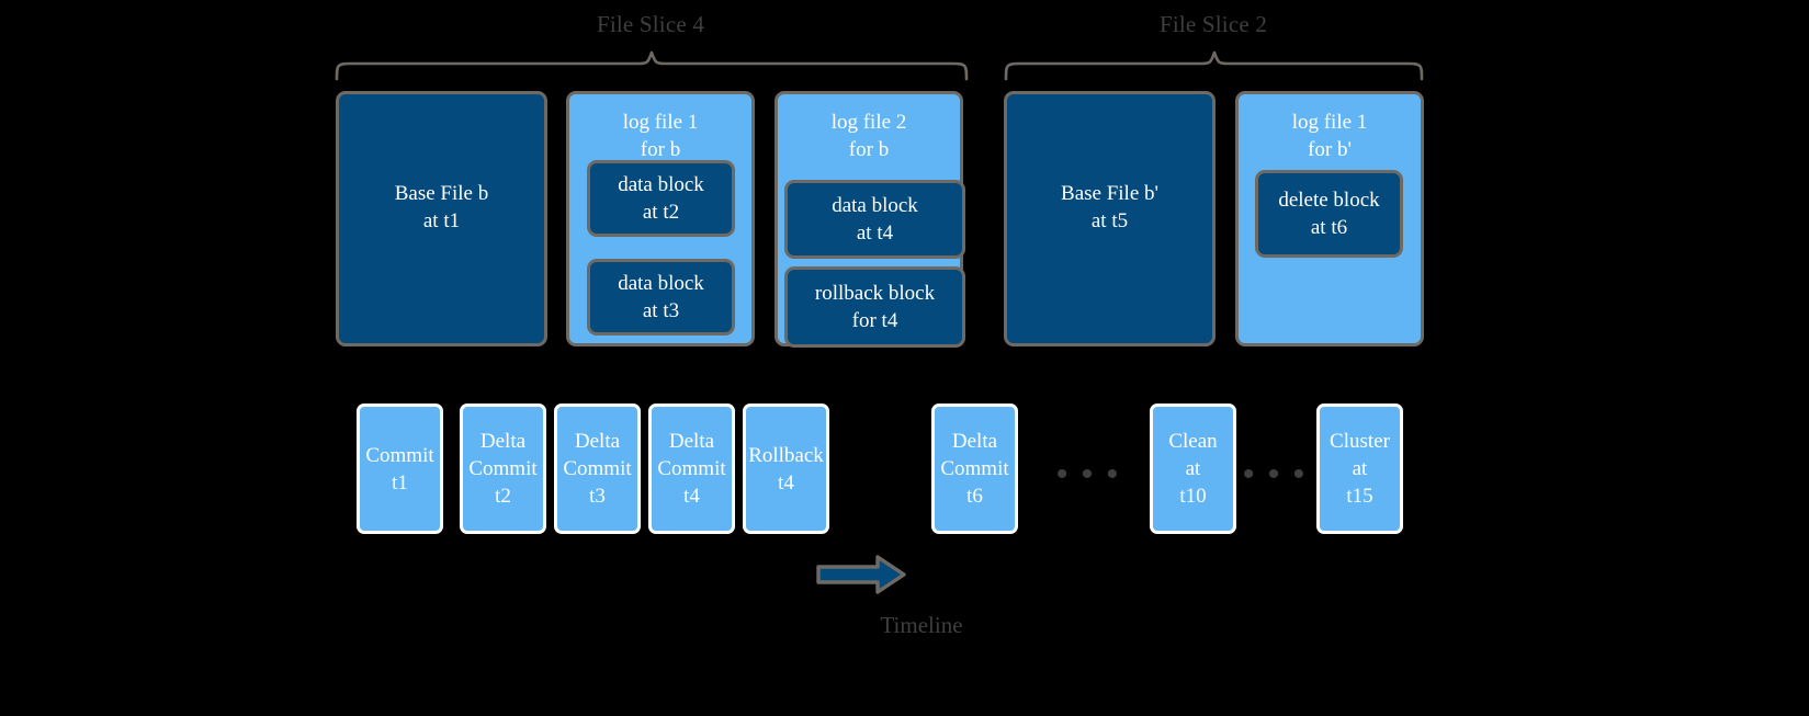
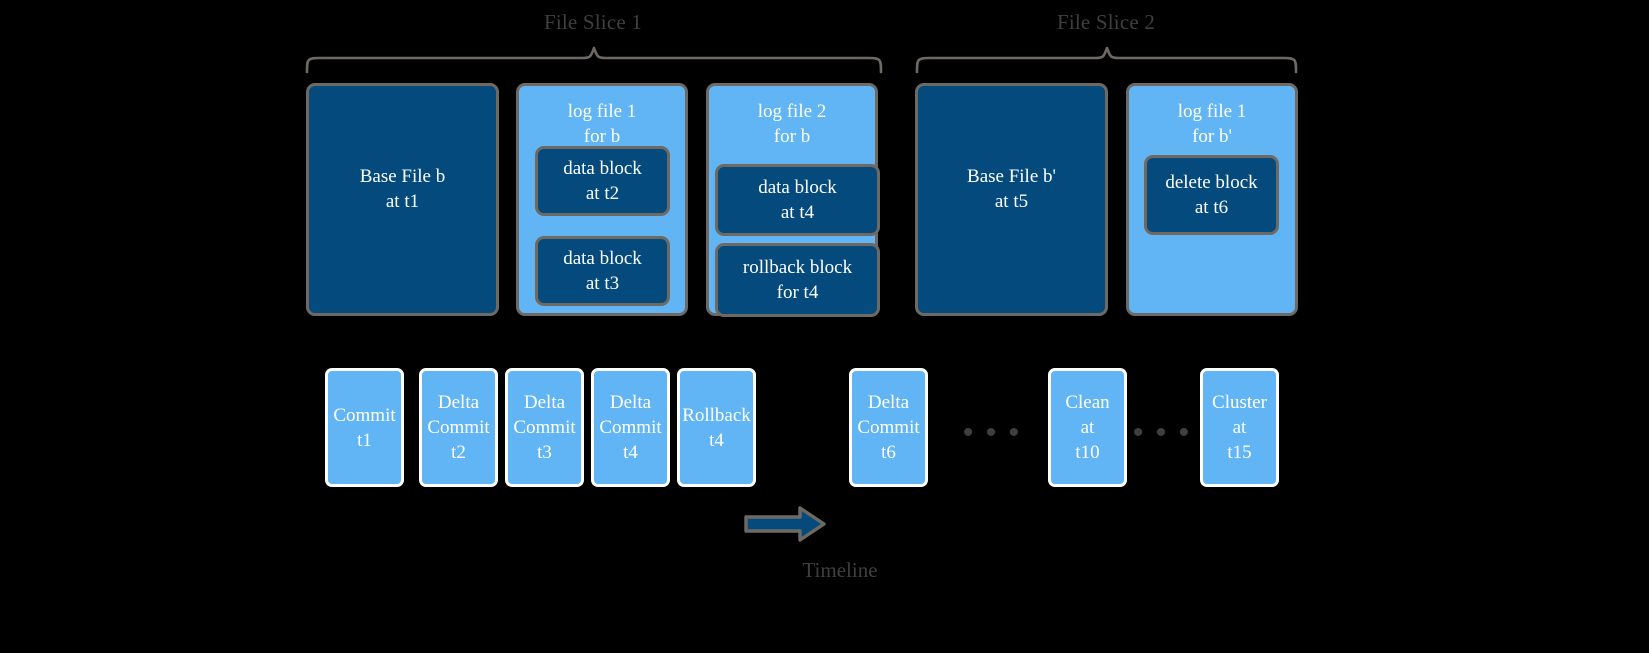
- File Slice 4
+ File Slice 1
  File Slice 2
  Base File b
  at t1
  log file 1
  for b
  data block
  at t2
  data block
  at t3
  log file 2
  for b
  data block
  at t4
  rollback block
  for t4
  Base File b'
  at t5
  log file 1
  for b'
  delete block
  at t6
  Commit
  t1
  Delta
  Commit
  t2
  Delta
  Commit
  t3
  Delta
  Commit
  t4
  Rollback
  t4
  Delta
  Commit
  t6
  • • •
  Clean
  at
  t10
  • • •
  Cluster
  at
  t15
  Timeline
